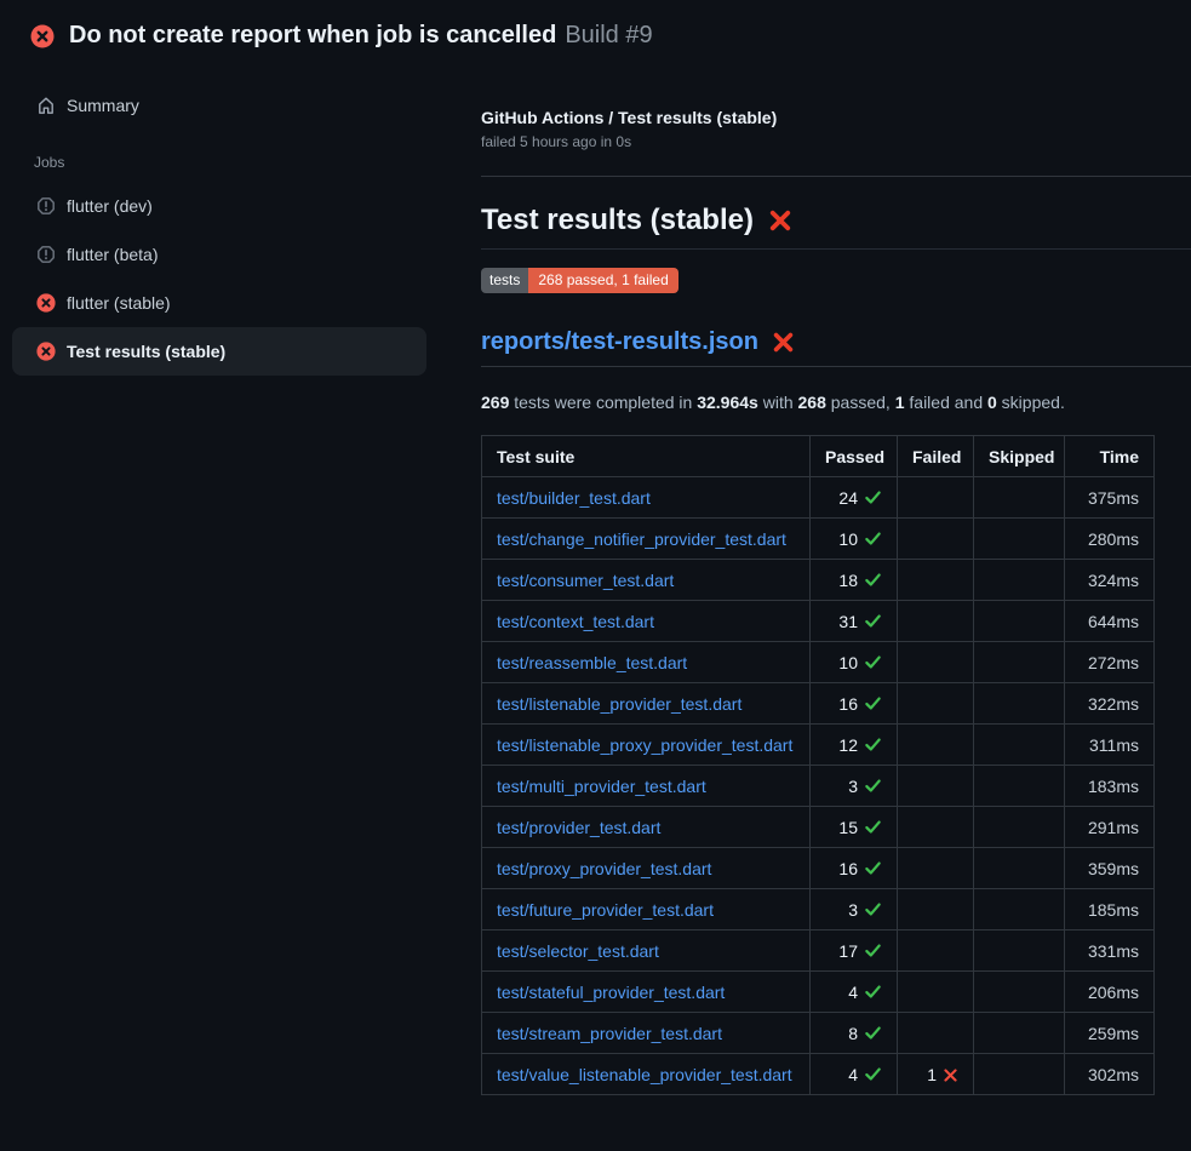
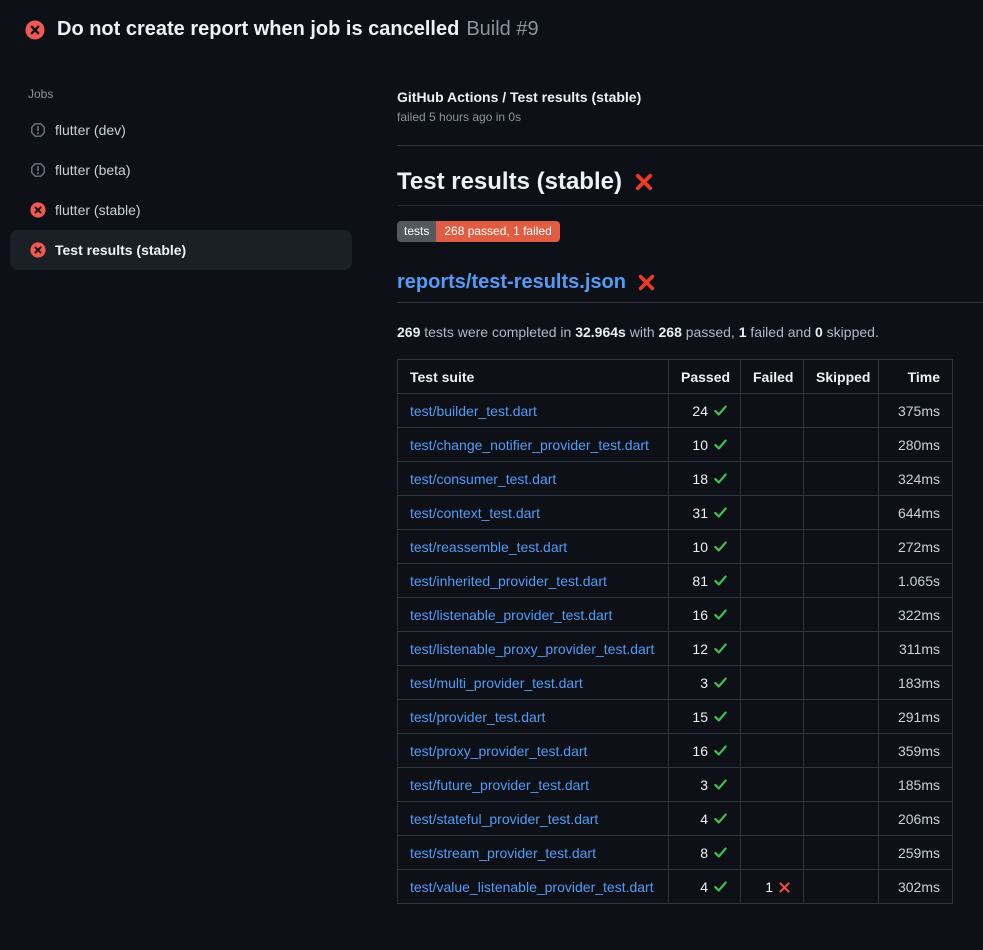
  Do not create report when job is cancelled
  Build #9
- Summary
  Jobs
  flutter (dev)
  flutter (beta)
  flutter (stable)
  Test results (stable)
  GitHub Actions / Test results (stable)
  failed 5 hours ago in 0s
  Test results (stable)
  tests
  268 passed, 1 failed
  reports/test-results.json
  269 tests were completed in 32.964s with 268 passed, 1 failed and 0 skipped.
  Test suite	Passed	Failed	Skipped	Time
  test/builder_test.dart	24			375ms
  test/change_notifier_provider_test.dart	10			280ms
  test/consumer_test.dart	18			324ms
  test/context_test.dart	31			644ms
  test/reassemble_test.dart	10			272ms
+ test/inherited_provider_test.dart	81			1.065s
  test/listenable_provider_test.dart	16			322ms
  test/listenable_proxy_provider_test.dart	12			311ms
  test/multi_provider_test.dart	3			183ms
  test/provider_test.dart	15			291ms
  test/proxy_provider_test.dart	16			359ms
  test/future_provider_test.dart	3			185ms
- test/selector_test.dart	17			331ms
  test/stateful_provider_test.dart	4			206ms
  test/stream_provider_test.dart	8			259ms
  test/value_listenable_provider_test.dart	4	1		302ms
